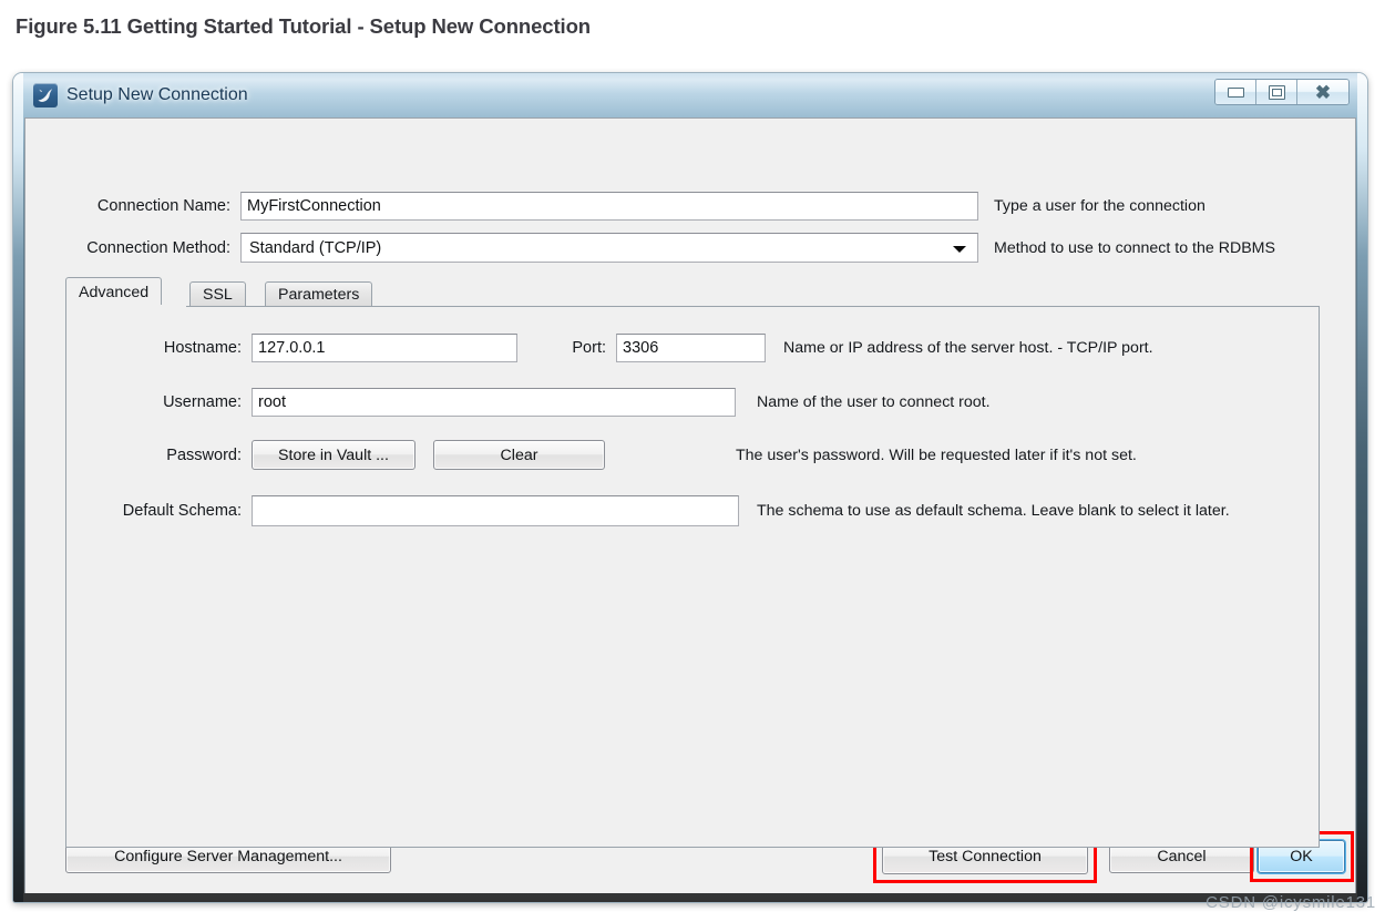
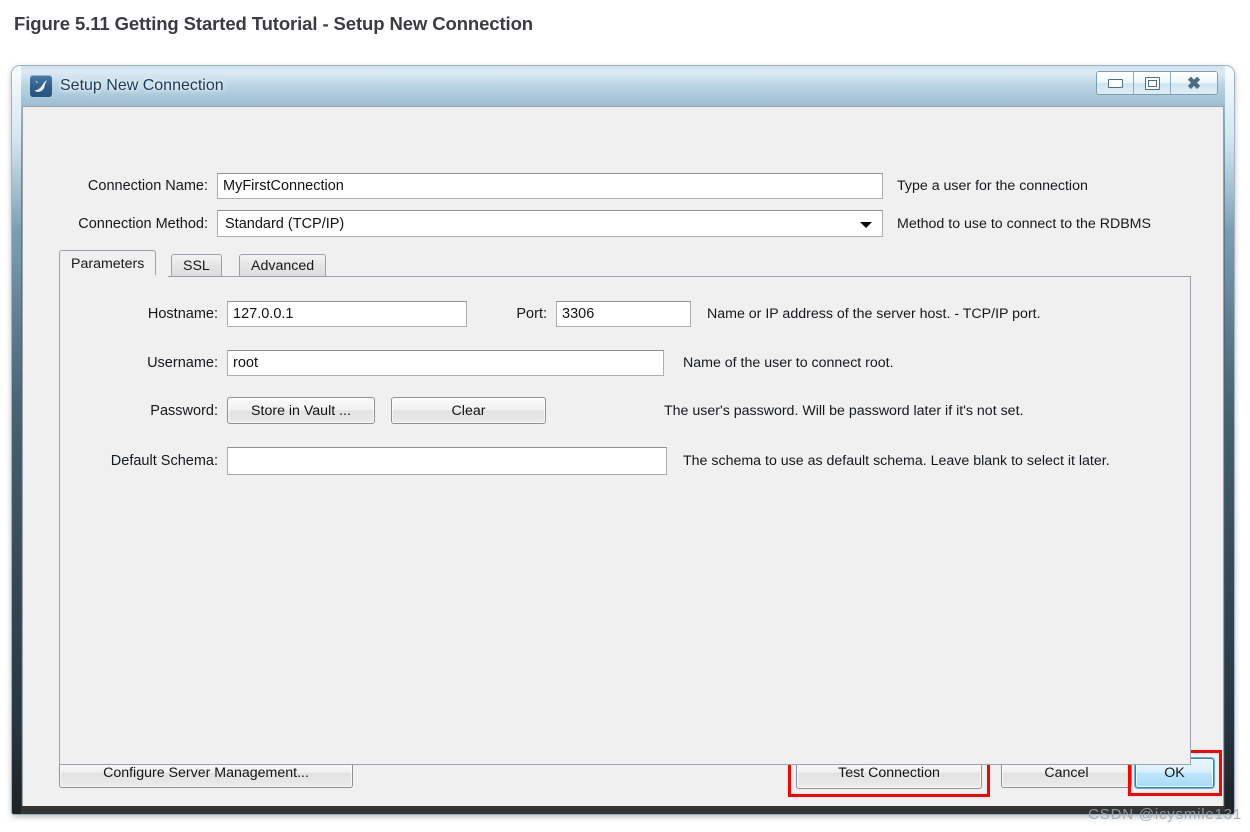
  Figure 5.11 Getting Started Tutorial - Setup New Connection
  Setup New Connection
  ✖
  Connection Name:
  MyFirstConnection
  Type a user for the connection
  Connection Method:
  Standard (TCP/IP)
  Method to use to connect to the RDBMS
- Advanced
+ Parameters
  SSL
- Parameters
+ Advanced
  Hostname:
  127.0.0.1
  Port:
  3306
  Name or IP address of the server host. - TCP/IP port.
  Username:
  root
  Name of the user to connect root.
  Password:
  Store in Vault ...
  Clear
- The user's password. Will be requested later if it's not set.
+ The user's password. Will be password later if it's not set.
  Default Schema:
  The schema to use as default schema. Leave blank to select it later.
  Configure Server Management...
  Test Connection
  Cancel
  OK
  CSDN @icysmile131
